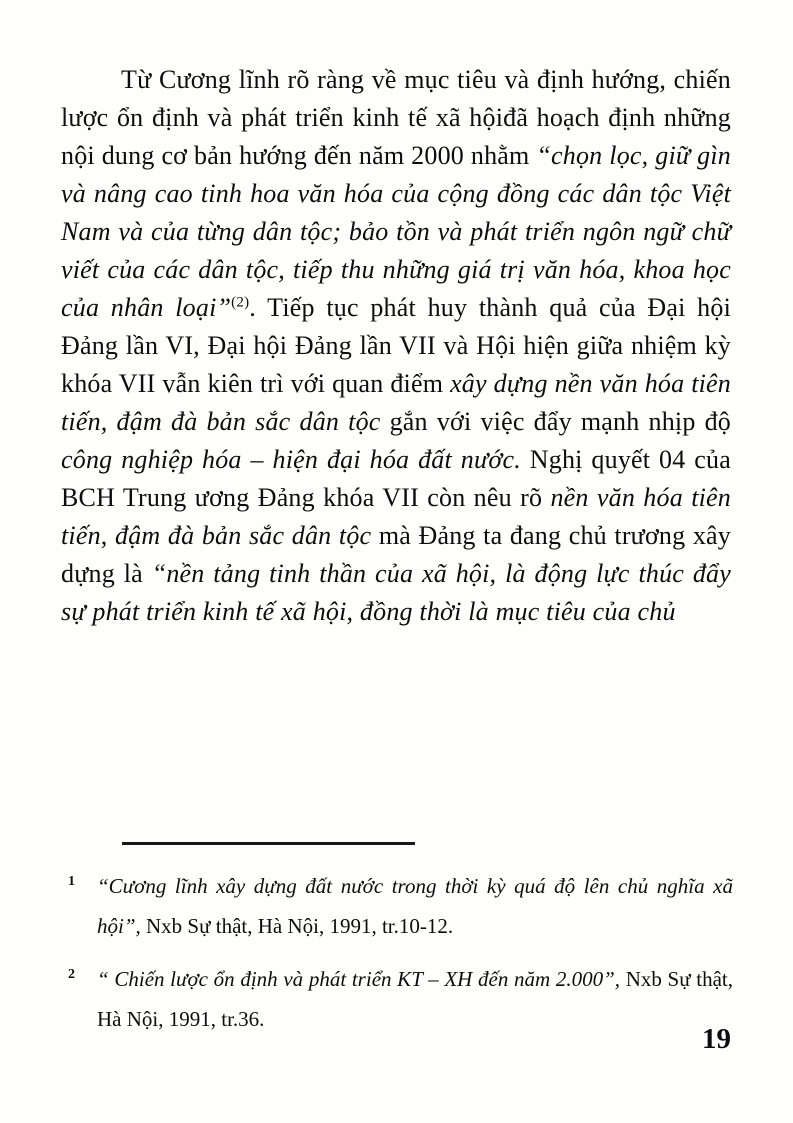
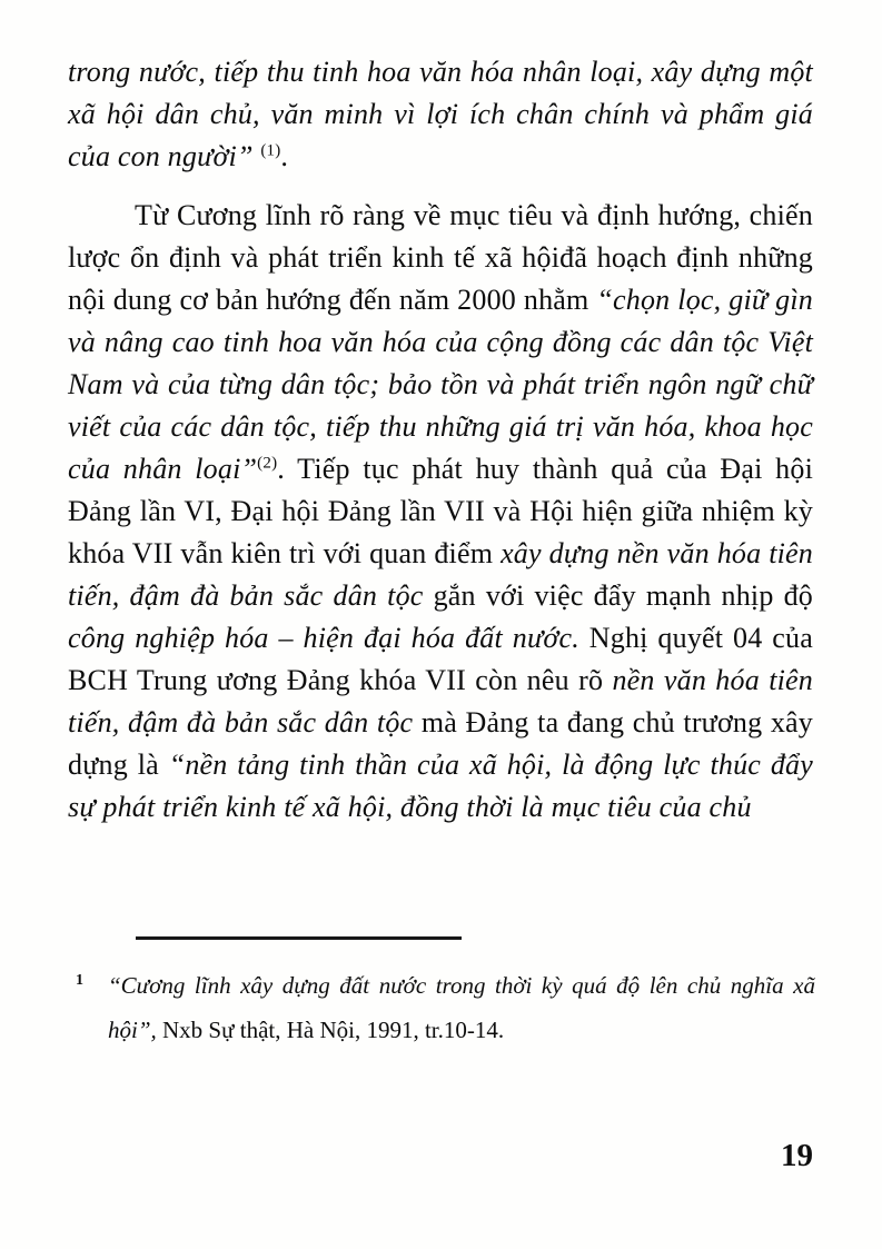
+ trong nước, tiếp thu tinh hoa văn hóa nhân loại, xây dựng một xã hội dân chủ, văn minh vì lợi ích chân chính và phẩm giá của con người” (1).
  Từ Cương lĩnh rõ ràng về mục tiêu và định hướng, chiến lược ổn định và phát triển kinh tế xã hộiđã hoạch định những nội dung cơ bản hướng đến năm 2000 nhằm “chọn lọc, giữ gìn và nâng cao tinh hoa văn hóa của cộng đồng các dân tộc Việt Nam và của từng dân tộc; bảo tồn và phát triển ngôn ngữ chữ viết của các dân tộc, tiếp thu những giá trị văn hóa, khoa học của nhân loại”(2). Tiếp tục phát huy thành quả của Đại hội Đảng lần VI, Đại hội Đảng lần VII và Hội hiện giữa nhiệm kỳ khóa VII vẫn kiên trì với quan điểm xây dựng nền văn hóa tiên tiến, đậm đà bản sắc dân tộc gắn với việc đẩy mạnh nhịp độ công nghiệp hóa – hiện đại hóa đất nước. Nghị quyết 04 của BCH Trung ương Đảng khóa VII còn nêu rõ nền văn hóa tiên tiến, đậm đà bản sắc dân tộc mà Đảng ta đang chủ trương xây dựng là “nền tảng tinh thần của xã hội, là động lực thúc đẩy sự phát triển kinh tế xã hội, đồng thời là mục tiêu của chủ
  1
- “Cương lĩnh xây dựng đất nước trong thời kỳ quá độ lên chủ nghĩa xã hội”, Nxb Sự thật, Hà Nội, 1991, tr.10-12.
+ “Cương lĩnh xây dựng đất nước trong thời kỳ quá độ lên chủ nghĩa xã hội”, Nxb Sự thật, Hà Nội, 1991, tr.10-14.
- 2
- “ Chiến lược ổn định và phát triển KT – XH đến năm 2.000”, Nxb Sự thật, Hà Nội, 1991, tr.36.
  19
